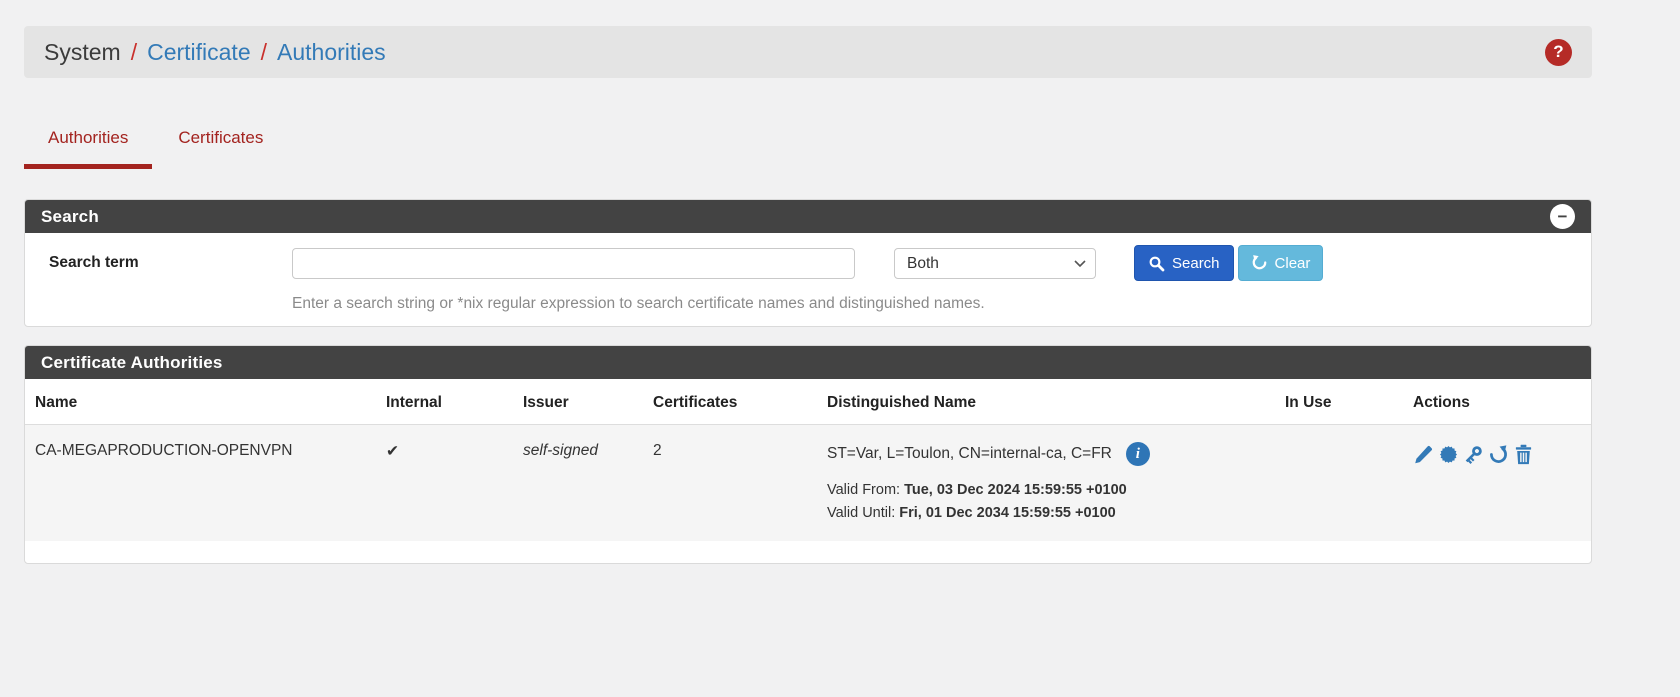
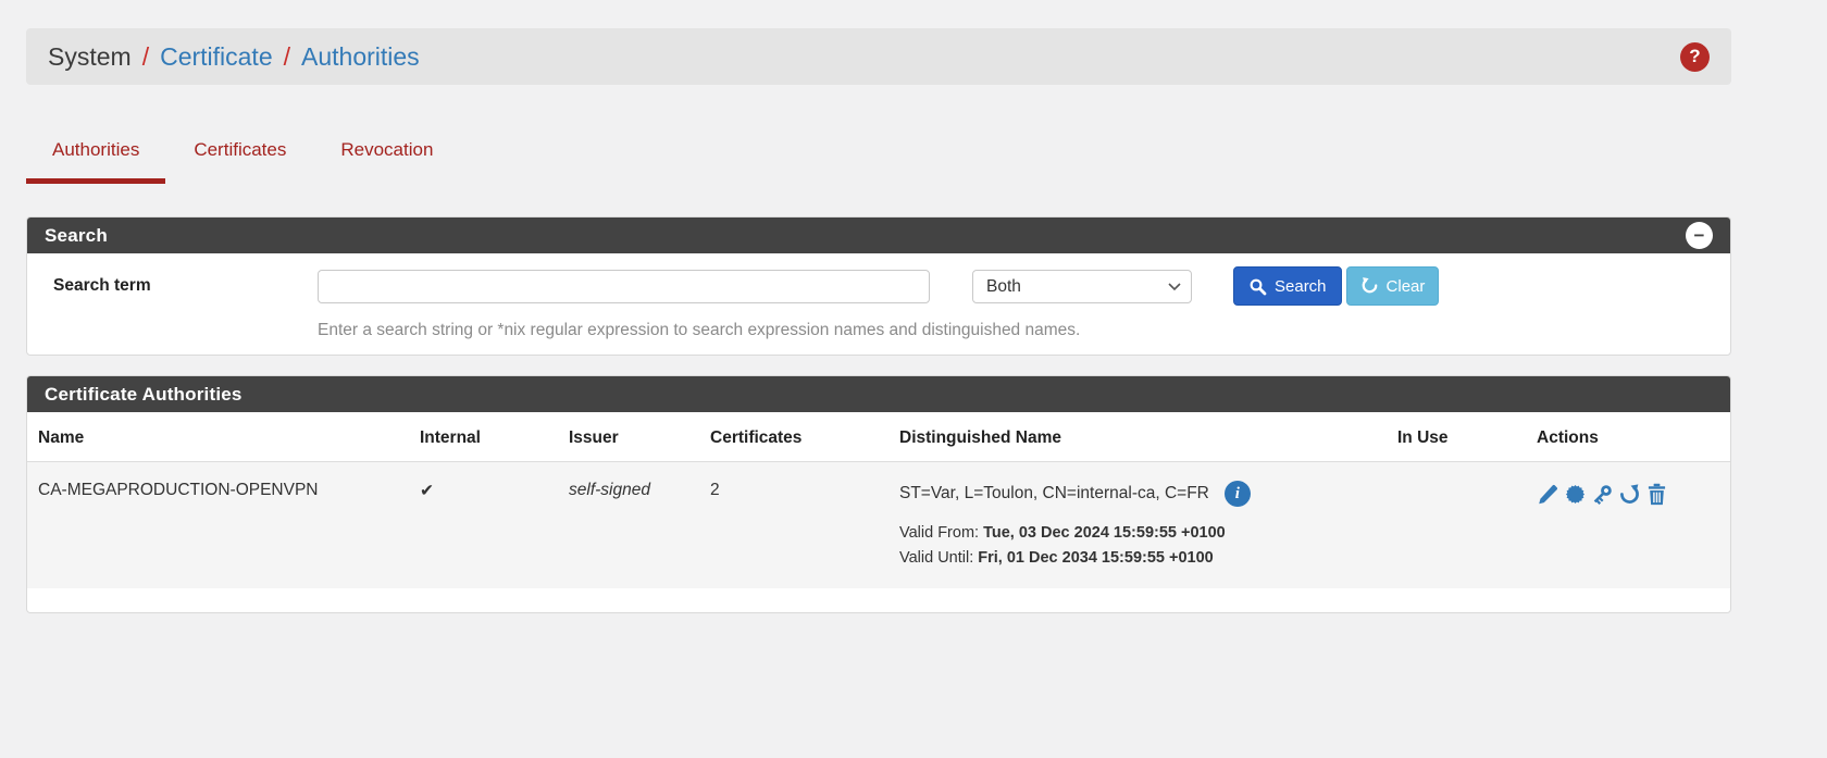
  System
  /
  Certificate
  /
  Authorities
  ?
  Authorities
  Certificates
+ Revocation
  Search
  −
  Search term
  Both
  Search
  Clear
- Enter a search string or *nix regular expression to search certificate names and distinguished names.
+ Enter a search string or *nix regular expression to search expression names and distinguished names.
  Certificate Authorities
  Name	Internal	Issuer	Certificates	Distinguished Name	In Use	Actions
  CA-MEGAPRODUCTION-OPENVPN	✔	self-signed	2	ST=Var, L=Toulon, CN=internal-ca, C=FR i Valid From: Tue, 03 Dec 2024 15:59:55 +0100 Valid Until: Fri, 01 Dec 2034 15:59:55 +0100
